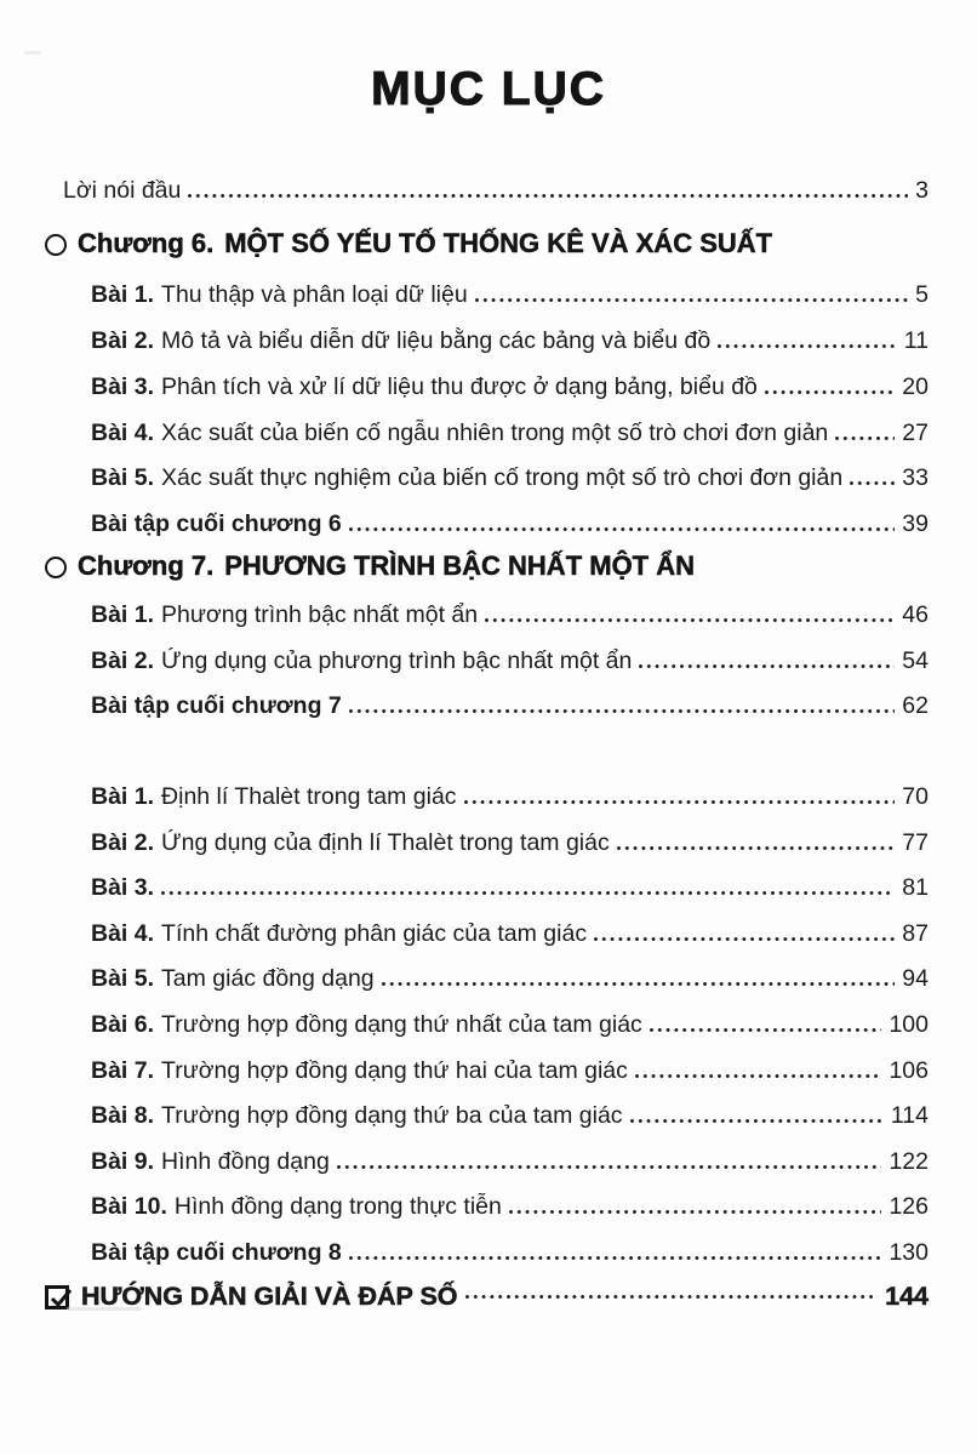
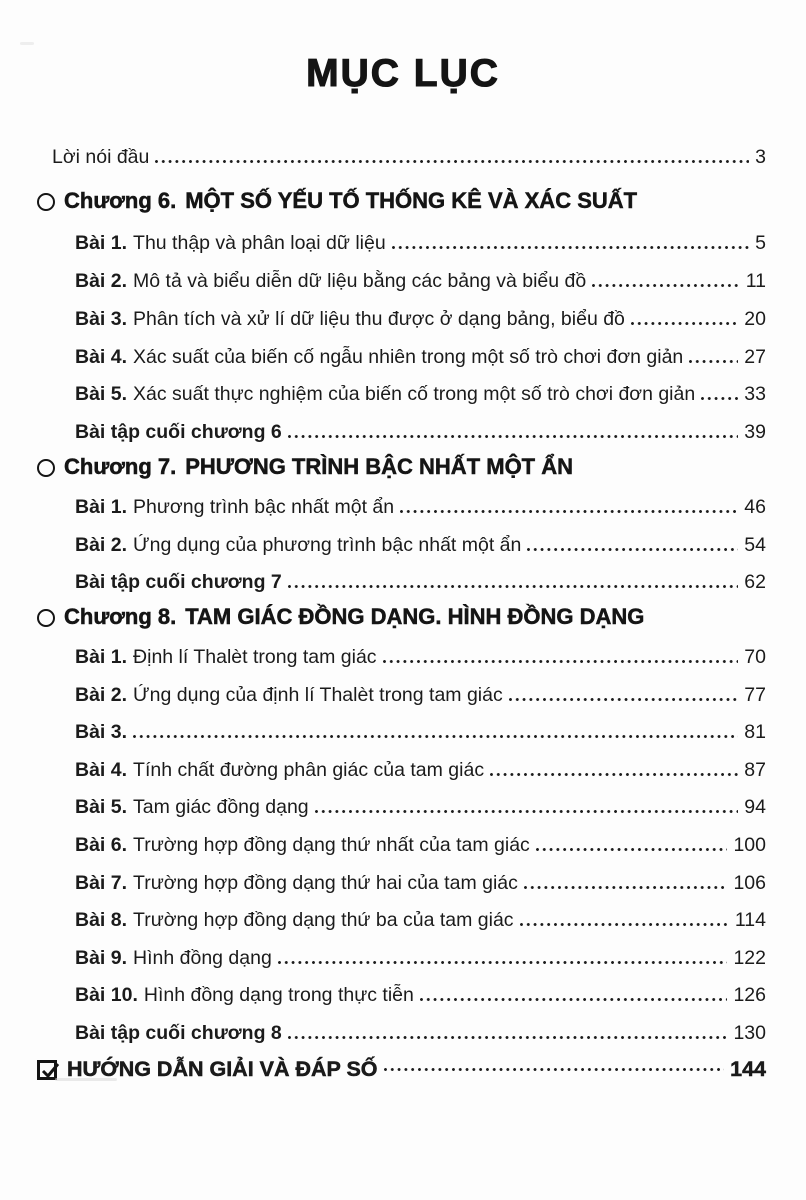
  MỤC LỤC
  Lời nói đầu
  3
  Chương 6.
  MỘT SỐ YẾU TỐ THỐNG KÊ VÀ XÁC SUẤT
  Bài 1.
  Thu thập và phân loại dữ liệu
  5
  Bài 2.
  Mô tả và biểu diễn dữ liệu bằng các bảng và biểu đồ
  11
  Bài 3.
  Phân tích và xử lí dữ liệu thu được ở dạng bảng, biểu đồ
  20
  Bài 4.
  Xác suất của biến cố ngẫu nhiên trong một số trò chơi đơn giản
  27
  Bài 5.
  Xác suất thực nghiệm của biến cố trong một số trò chơi đơn giản
  33
  Bài tập cuối chương 6
  39
  Chương 7.
  PHƯƠNG TRÌNH BẬC NHẤT MỘT ẨN
  Bài 1.
  Phương trình bậc nhất một ẩn
  46
  Bài 2.
  Ứng dụng của phương trình bậc nhất một ẩn
  54
  Bài tập cuối chương 7
  62
+ Chương 8.
+ TAM GIÁC ĐỒNG DẠNG. HÌNH ĐỒNG DẠNG
  Bài 1.
  Định lí Thalèt trong tam giác
  70
  Bài 2.
  Ứng dụng của định lí Thalèt trong tam giác
  77
  Bài 3.
  81
  Bài 4.
  Tính chất đường phân giác của tam giác
  87
  Bài 5.
  Tam giác đồng dạng
  94
  Bài 6.
  Trường hợp đồng dạng thứ nhất của tam giác
  100
  Bài 7.
  Trường hợp đồng dạng thứ hai của tam giác
  106
  Bài 8.
  Trường hợp đồng dạng thứ ba của tam giác
  114
  Bài 9.
  Hình đồng dạng
  122
  Bài 10.
  Hình đồng dạng trong thực tiễn
  126
  Bài tập cuối chương 8
  130
  HƯỚNG DẪN GIẢI VÀ ĐÁP SỐ
  144
